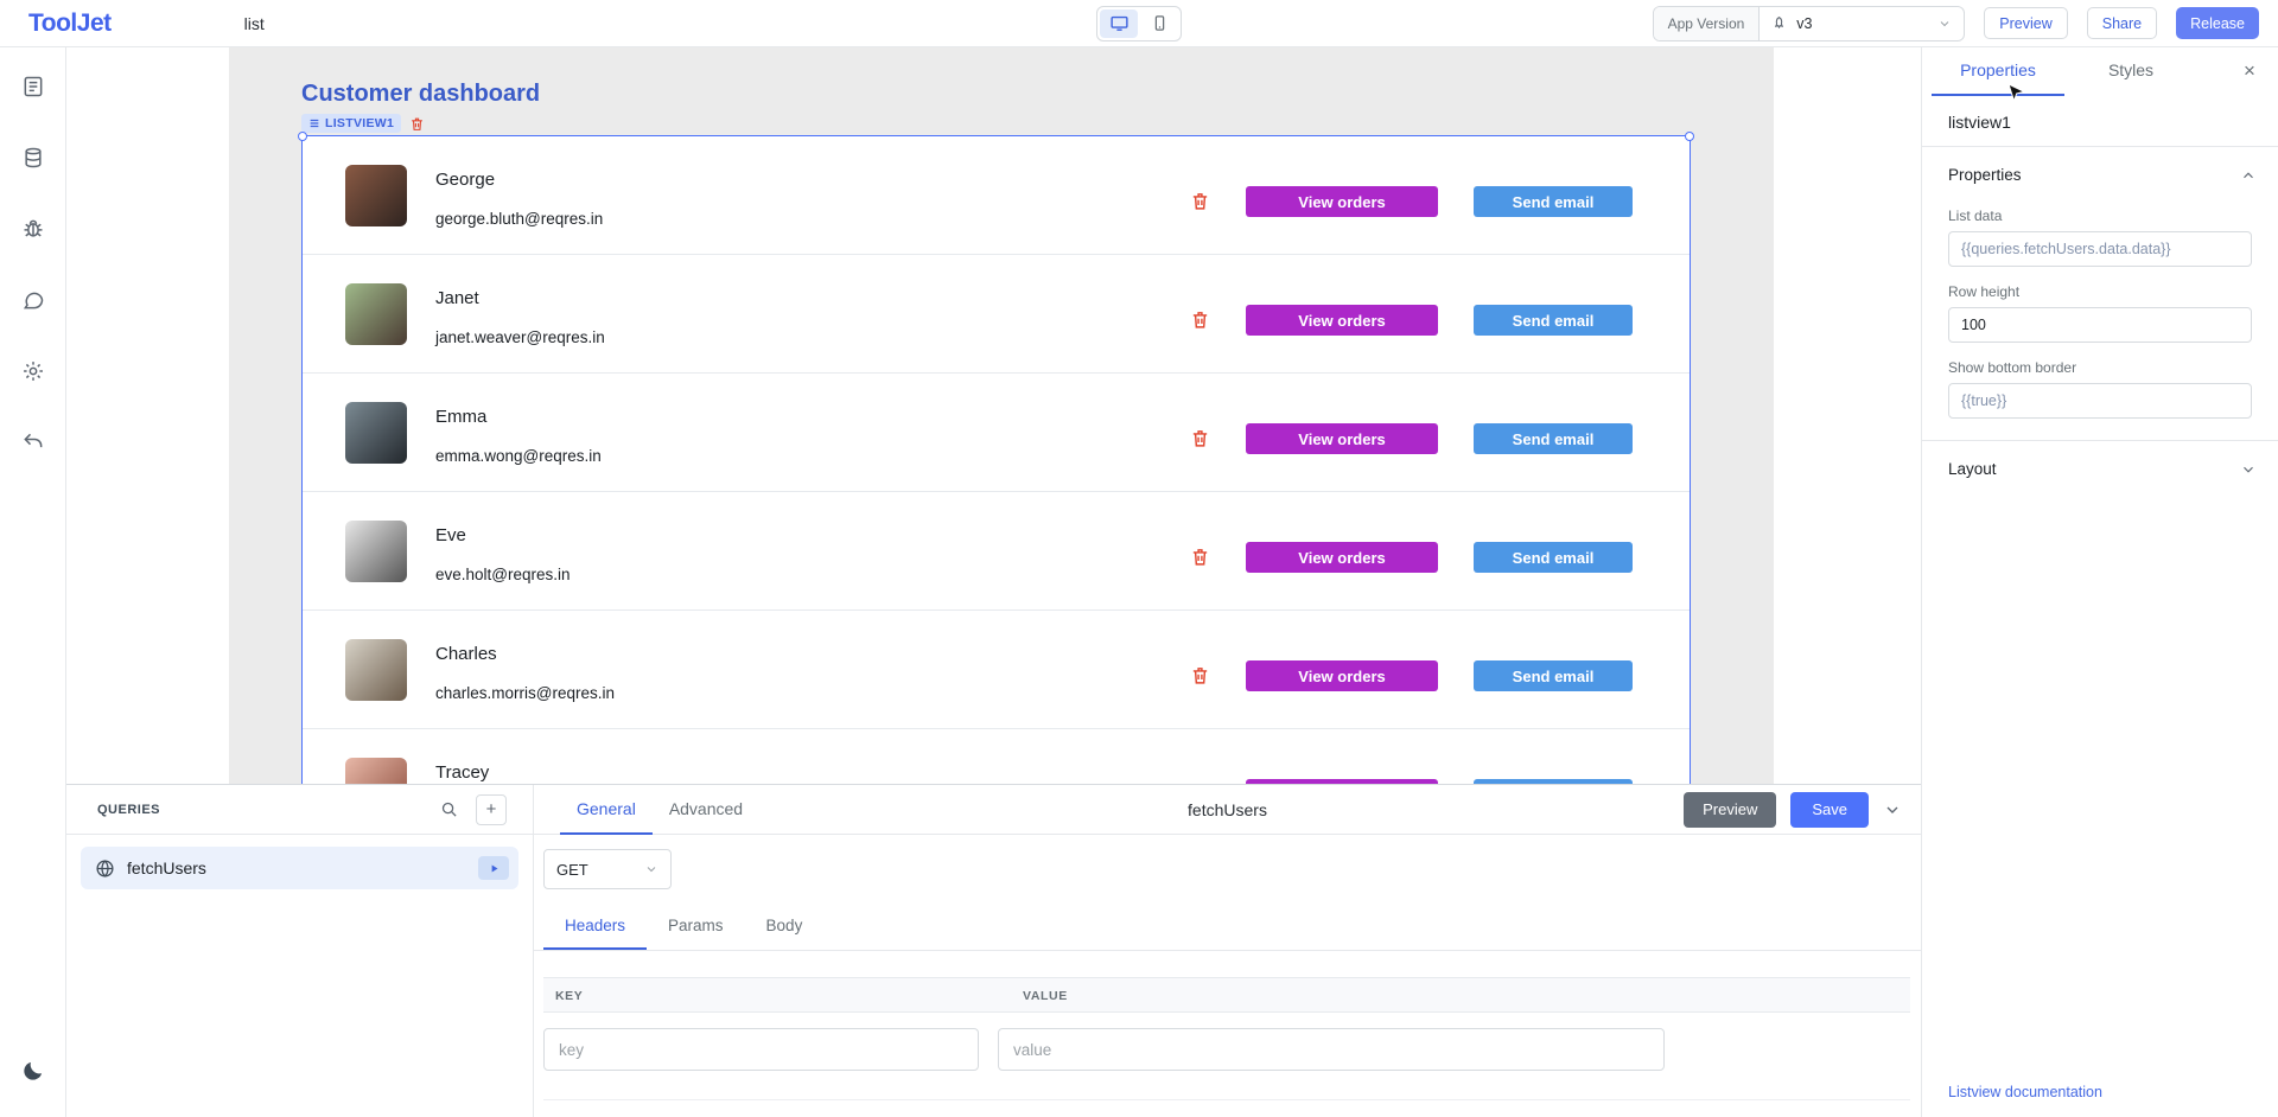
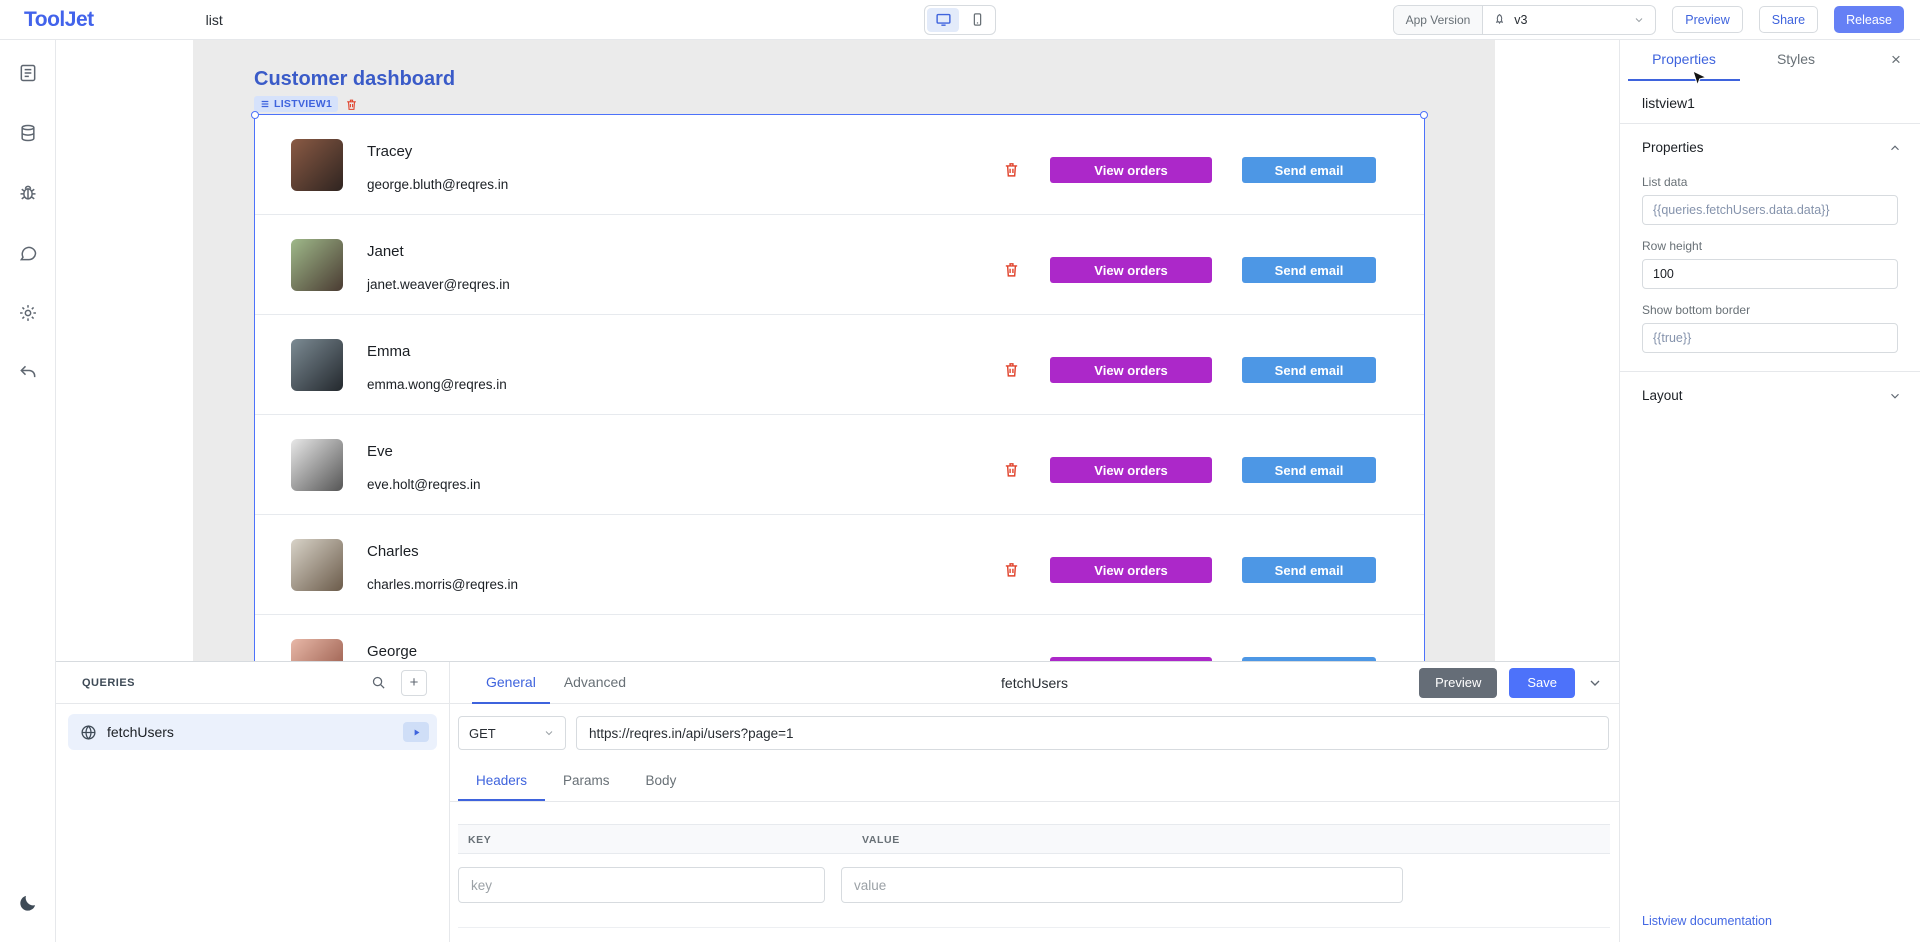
  ToolJet
  list
  App Version
  v3
  Preview
  Share
  Release
  Customer dashboard
  LISTVIEW1
- George
+ Tracey
  george.bluth@reqres.in
  View orders
  Send email
  Janet
  janet.weaver@reqres.in
  View orders
  Send email
  Emma
  emma.wong@reqres.in
  View orders
  Send email
  Eve
  eve.holt@reqres.in
  View orders
  Send email
  Charles
  charles.morris@reqres.in
  View orders
  Send email
- Tracey
+ George
  QUERIES
  +
  fetchUsers
  General
  Advanced
  fetchUsers
  Preview
  Save
  GET
+ https://reqres.in/api/users?page=1
  Headers
  Params
  Body
  KEY
  VALUE
  key
  value
  Properties
  Styles
  ×
  listview1
  Properties
  List data
  {{queries.fetchUsers.data.data}}
  Row height
  100
  Show bottom border
  {{true}}
  Layout
  Listview documentation
